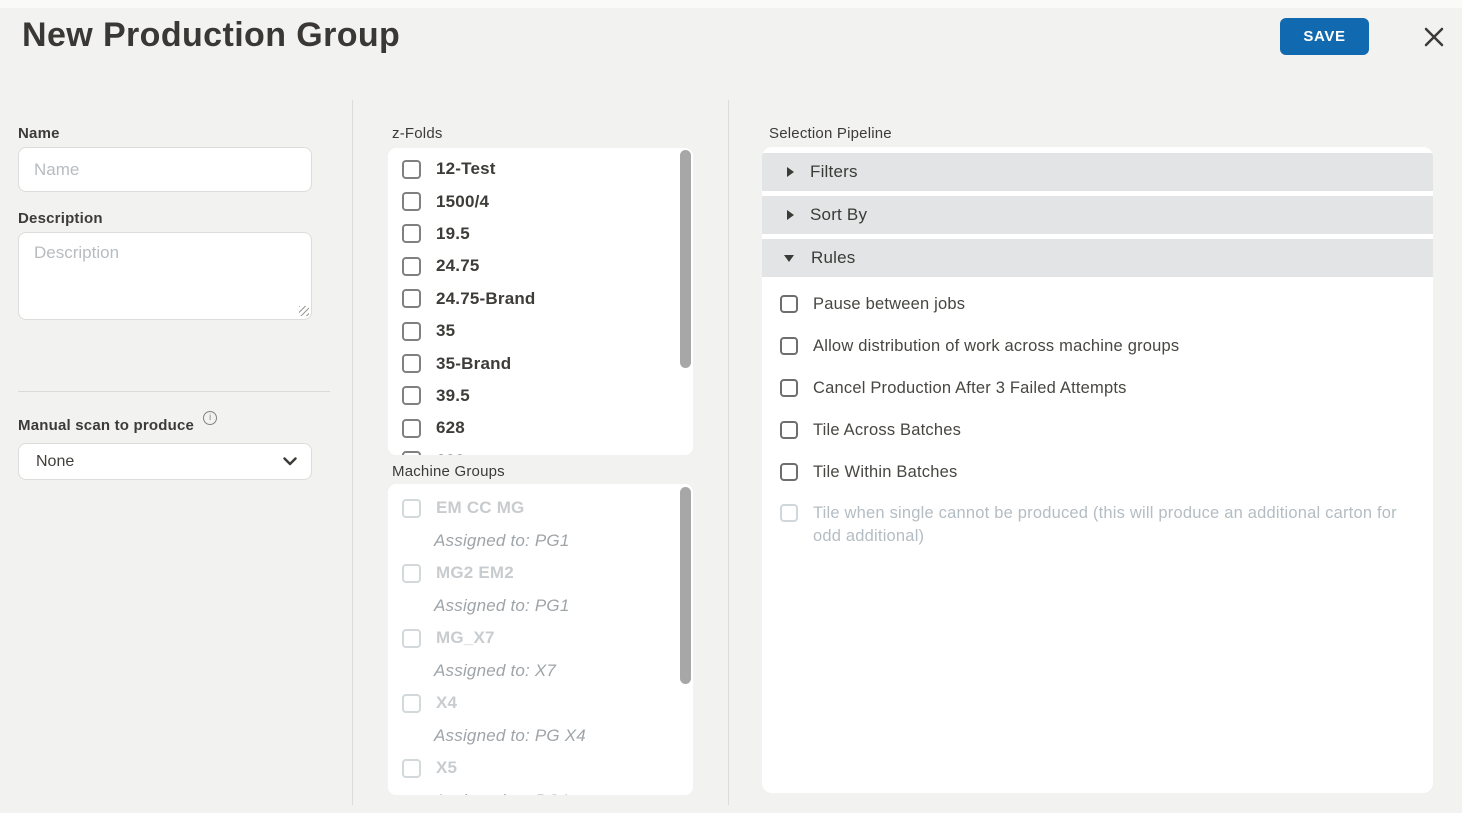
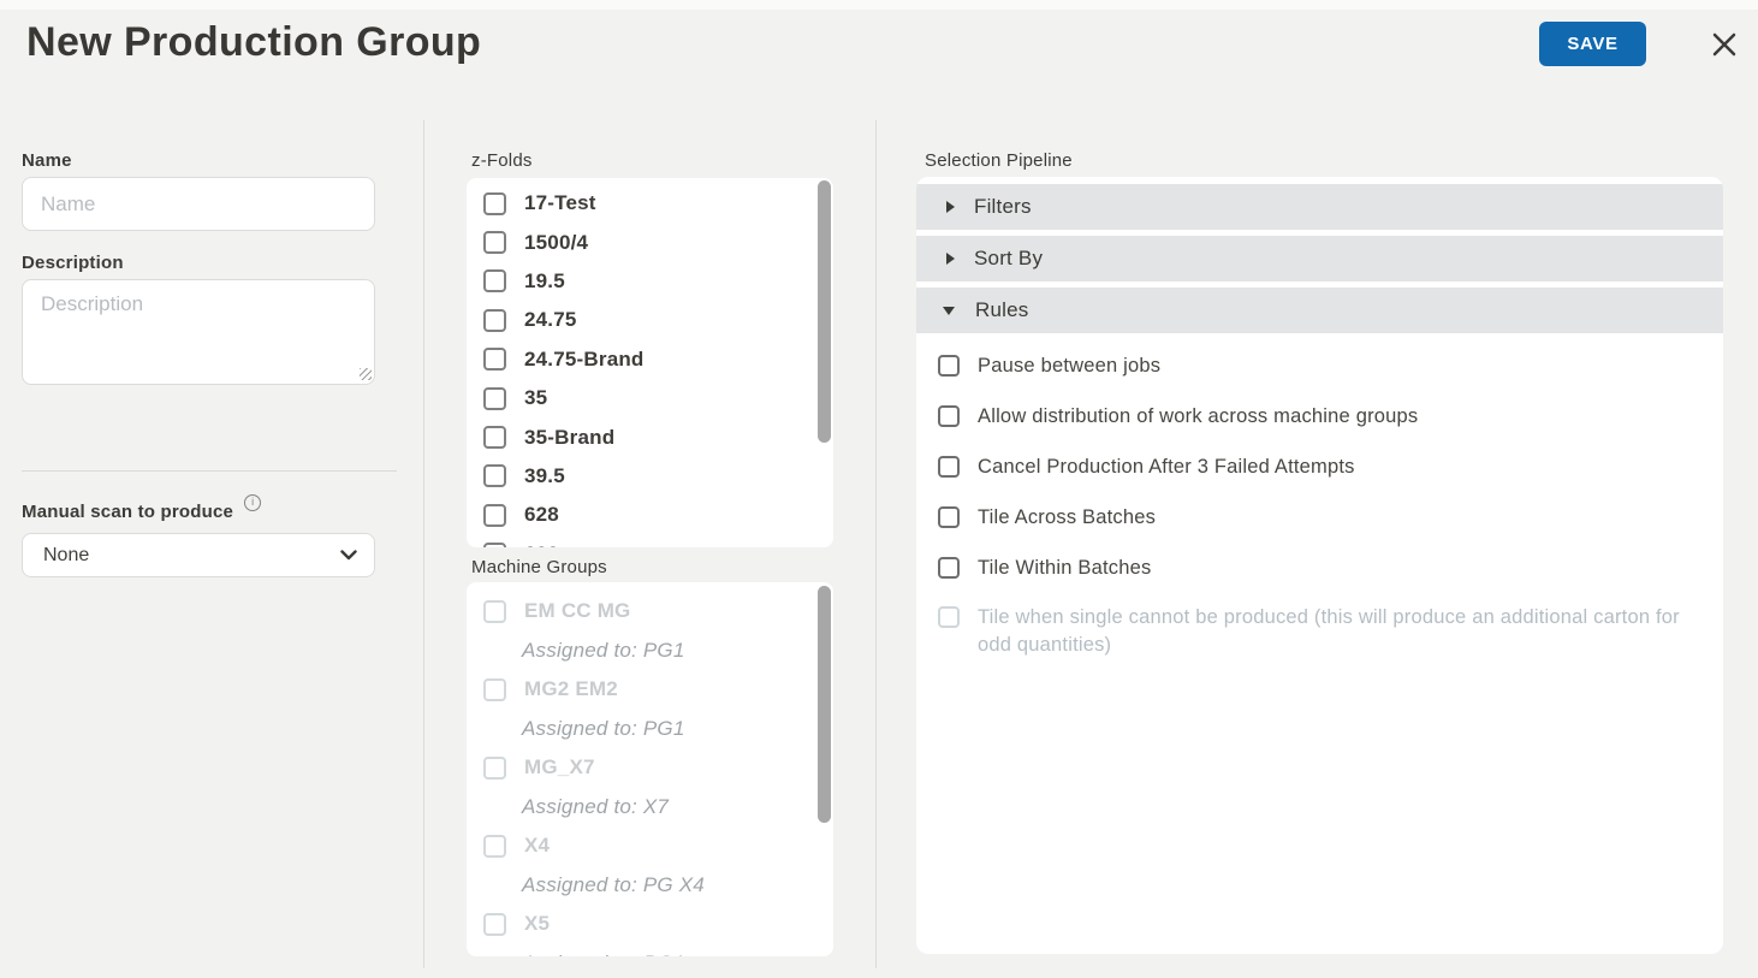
  New Production Group
  SAVE
  Name
  Name
  Description
  Description
  Manual scan to produce
  i
  None
  z-Folds
- 12-Test
+ 17-Test
  1500/4
  19.5
  24.75
  24.75-Brand
  35
  35-Brand
  39.5
  628
  Machine Groups
  EM CC MG
  Assigned to: PG1
  MG2 EM2
  Assigned to: PG1
  MG_X7
  Assigned to: X7
  X4
  Assigned to: PG X4
  X5
  Selection Pipeline
  Filters
  Sort By
  Rules
  Pause between jobs
  Allow distribution of work across machine groups
  Cancel Production After 3 Failed Attempts
  Tile Across Batches
  Tile Within Batches
- Tile when single cannot be produced (this will produce an additional carton for odd additional)
+ Tile when single cannot be produced (this will produce an additional carton for odd quantities)
